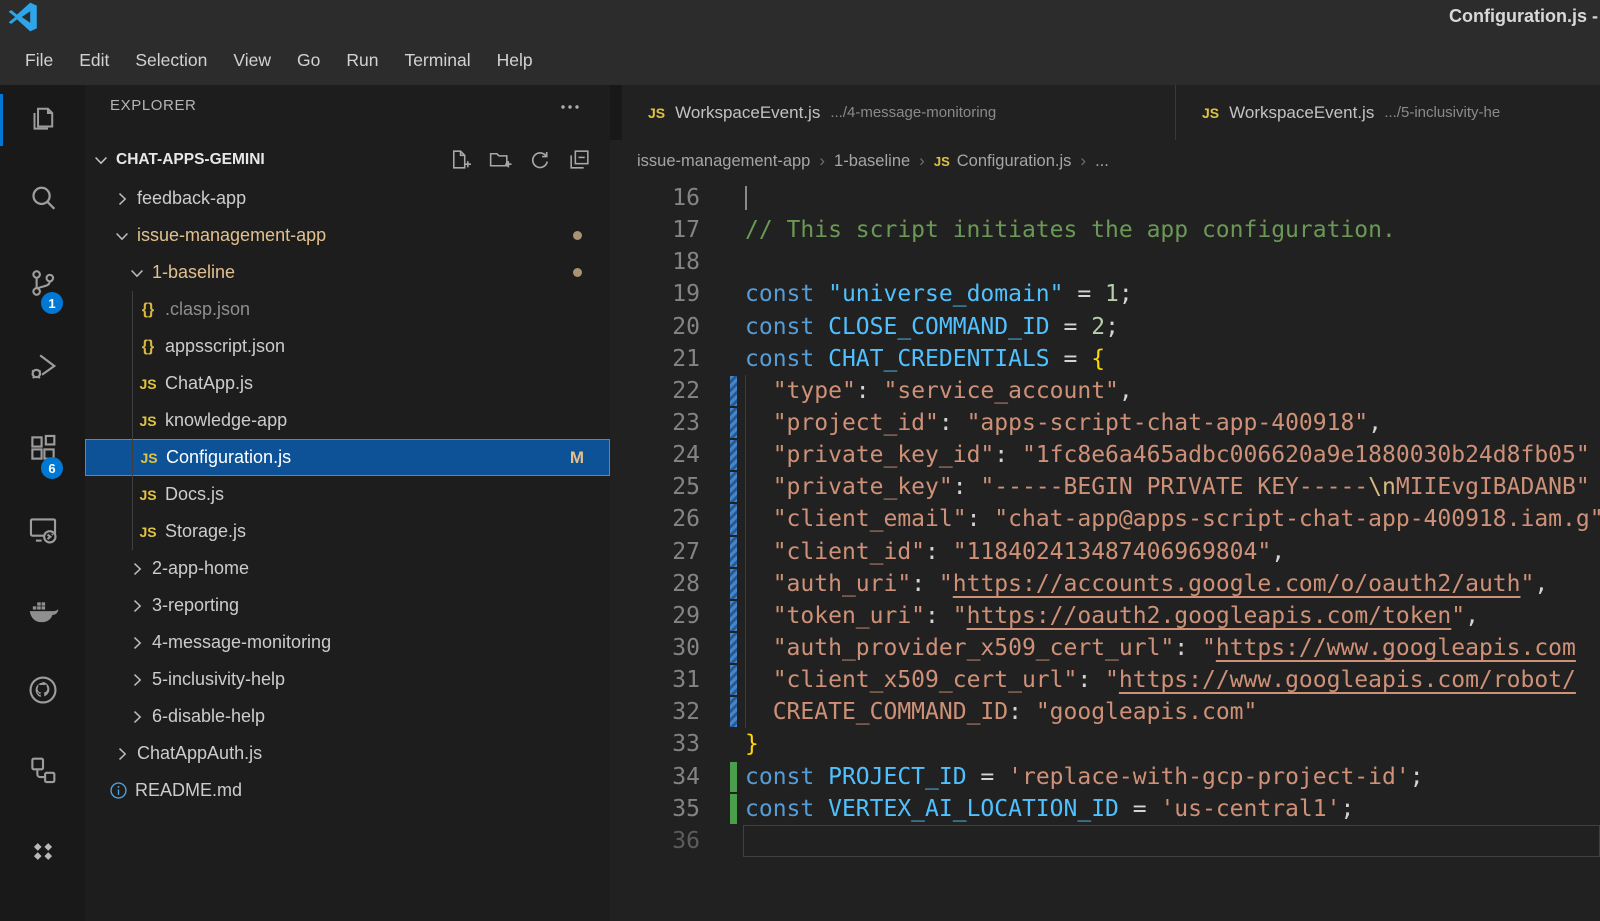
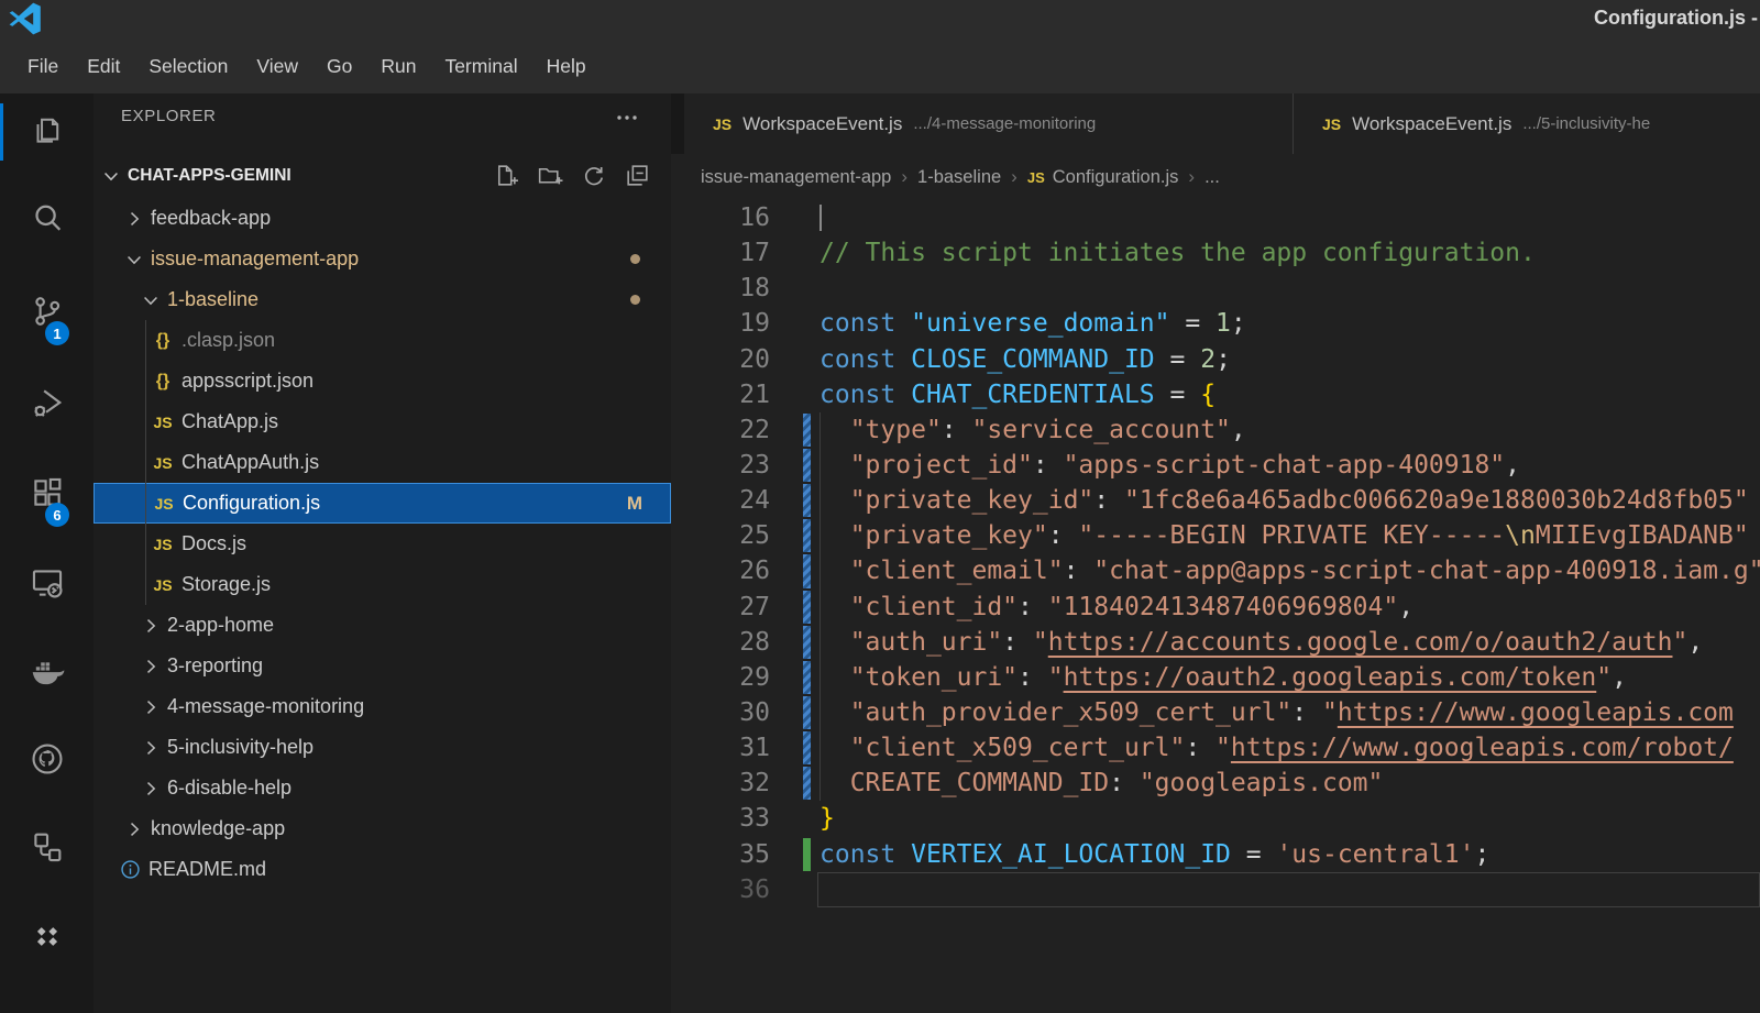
  Configuration.js -
  File
  Edit
  Selection
  View
  Go
  Run
  Terminal
  Help
  1
  6
  EXPLORER
  CHAT-APPS-GEMINI
  feedback-app
  issue-management-app
  1-baseline
  {}
  .clasp.json
  {}
  appsscript.json
  JS
  ChatApp.js
  JS
- knowledge-app
+ ChatAppAuth.js
  JS
  Configuration.js
  M
  JS
  Docs.js
  JS
  Storage.js
  2-app-home
  3-reporting
  4-message-monitoring
  5-inclusivity-help
  6-disable-help
- ChatAppAuth.js
+ knowledge-app
  README.md
  JS
  WorkspaceEvent.js
  .../4-message-monitoring
  JS
  WorkspaceEvent.js
  .../5-inclusivity-he
  issue-management-app
  ›
  1-baseline
  ›
  JS
  Configuration.js
  ›
  ...
  16
  17
  // This script initiates the app configuration.
  18
  19
  const "universe_domain" = 1;
  20
  const CLOSE_COMMAND_ID = 2;
  21
  const CHAT_CREDENTIALS = {
  22
  "type": "service_account",
  23
  "project_id": "apps-script-chat-app-400918",
  24
  "private_key_id": "1fc8e6a465adbc006620a9e1880030b24d8fb05"
  25
  "private_key": "-----BEGIN PRIVATE KEY-----\nMIIEvgIBADANB"
  26
  "client_email": "chat-app@apps-script-chat-app-400918.iam.g"
  27
  "client_id": "118402413487406969804",
  28
  "auth_uri": "https://accounts.google.com/o/oauth2/auth",
  29
  "token_uri": "https://oauth2.googleapis.com/token",
  30
  "auth_provider_x509_cert_url": "https://www.googleapis.com
  31
  "client_x509_cert_url": "https://www.googleapis.com/robot/
  32
  CREATE_COMMAND_ID: "googleapis.com"
  33
  }
- 34
- const PROJECT_ID = 'replace-with-gcp-project-id';
  35
  const VERTEX_AI_LOCATION_ID = 'us-central1';
  36
